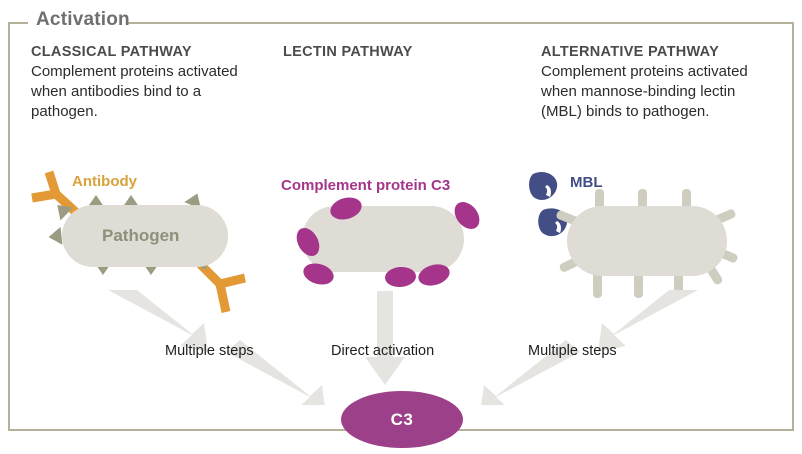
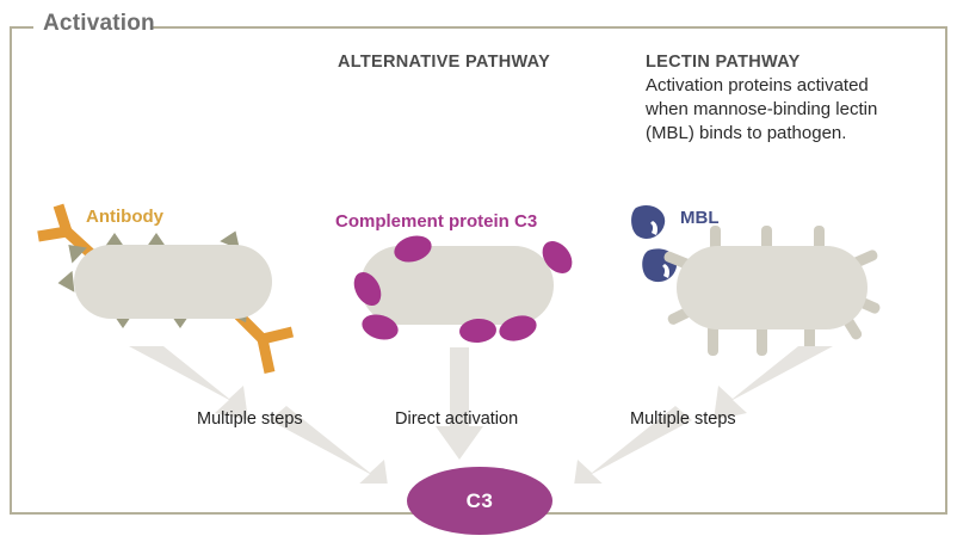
  Activation
- CLASSICAL PATHWAY
- Complement proteins activated when antibodies bind to a pathogen.
  Antibody
- Pathogen
- LECTIN PATHWAY
+ ALTERNATIVE PATHWAY
  Complement protein C3
- ALTERNATIVE PATHWAY
+ LECTIN PATHWAY
- Complement proteins activated when mannose-binding lectin (MBL) binds to pathogen.
+ Activation proteins activated when mannose-binding lectin (MBL) binds to pathogen.
  MBL
  Multiple steps
  Direct activation
  Multiple steps
  C3
